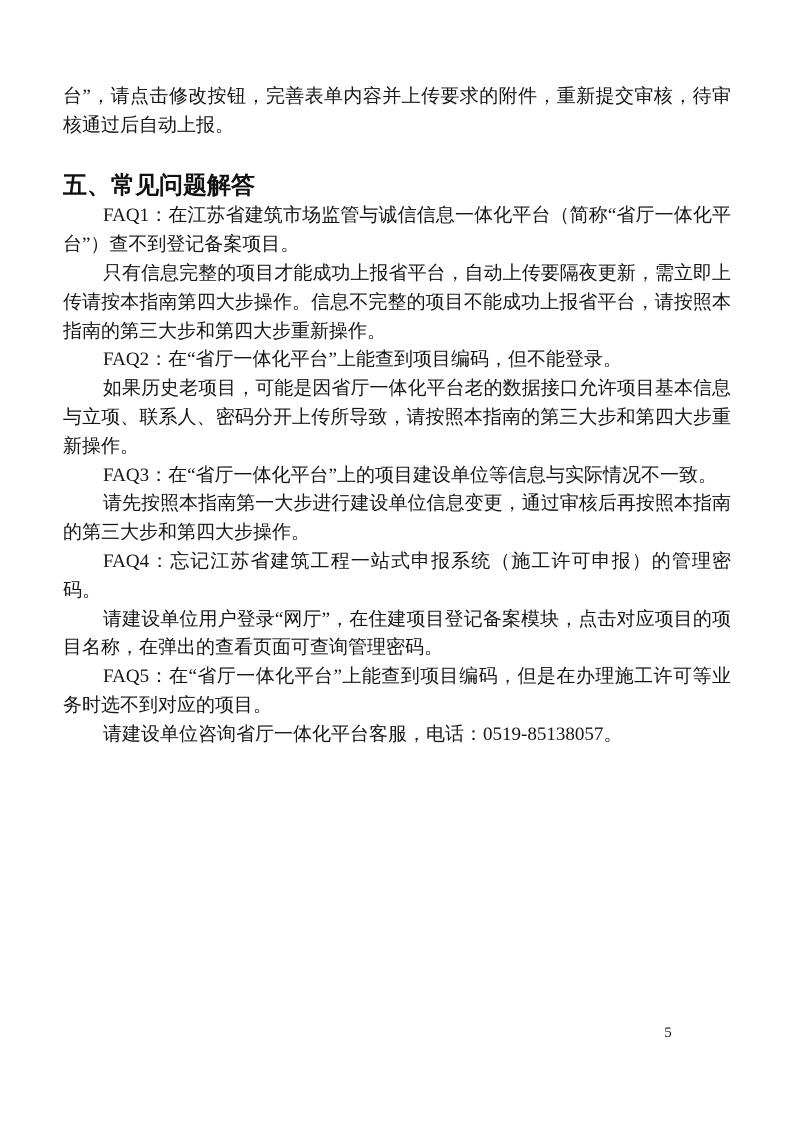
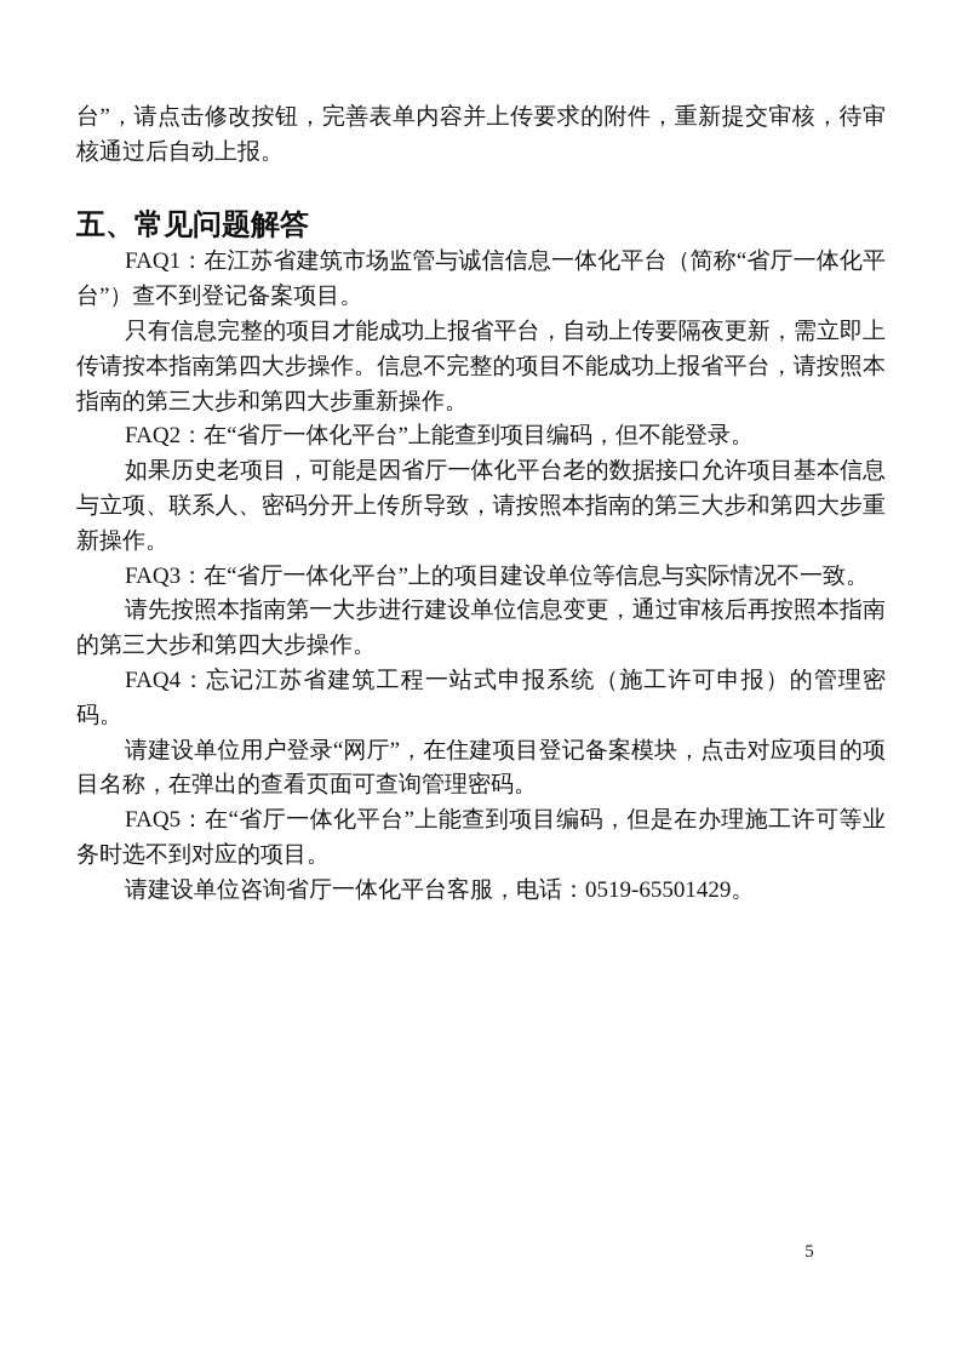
  台”，请点击修改按钮，完善表单内容并上传要求的附件，重新提交审核，待审核通过后自动上报。
  五、常见问题解答
  FAQ1：在江苏省建筑市场监管与诚信信息一体化平台（简称“省厅一体化平台”）查不到登记备案项目。
  只有信息完整的项目才能成功上报省平台，自动上传要隔夜更新，需立即上传请按本指南第四大步操作。信息不完整的项目不能成功上报省平台，请按照本指南的第三大步和第四大步重新操作。
  FAQ2：在“省厅一体化平台”上能查到项目编码，但不能登录。
  如果历史老项目，可能是因省厅一体化平台老的数据接口允许项目基本信息与立项、联系人、密码分开上传所导致，请按照本指南的第三大步和第四大步重新操作。
  FAQ3：在“省厅一体化平台”上的项目建设单位等信息与实际情况不一致。
  请先按照本指南第一大步进行建设单位信息变更，通过审核后再按照本指南的第三大步和第四大步操作。
  FAQ4：忘记江苏省建筑工程一站式申报系统（施工许可申报）的管理密码。
  请建设单位用户登录“网厅”，在住建项目登记备案模块，点击对应项目的项目名称，在弹出的查看页面可查询管理密码。
  FAQ5：在“省厅一体化平台”上能查到项目编码，但是在办理施工许可等业务时选不到对应的项目。
- 请建设单位咨询省厅一体化平台客服，电话：0519-85138057。
+ 请建设单位咨询省厅一体化平台客服，电话：0519-65501429。
  5
